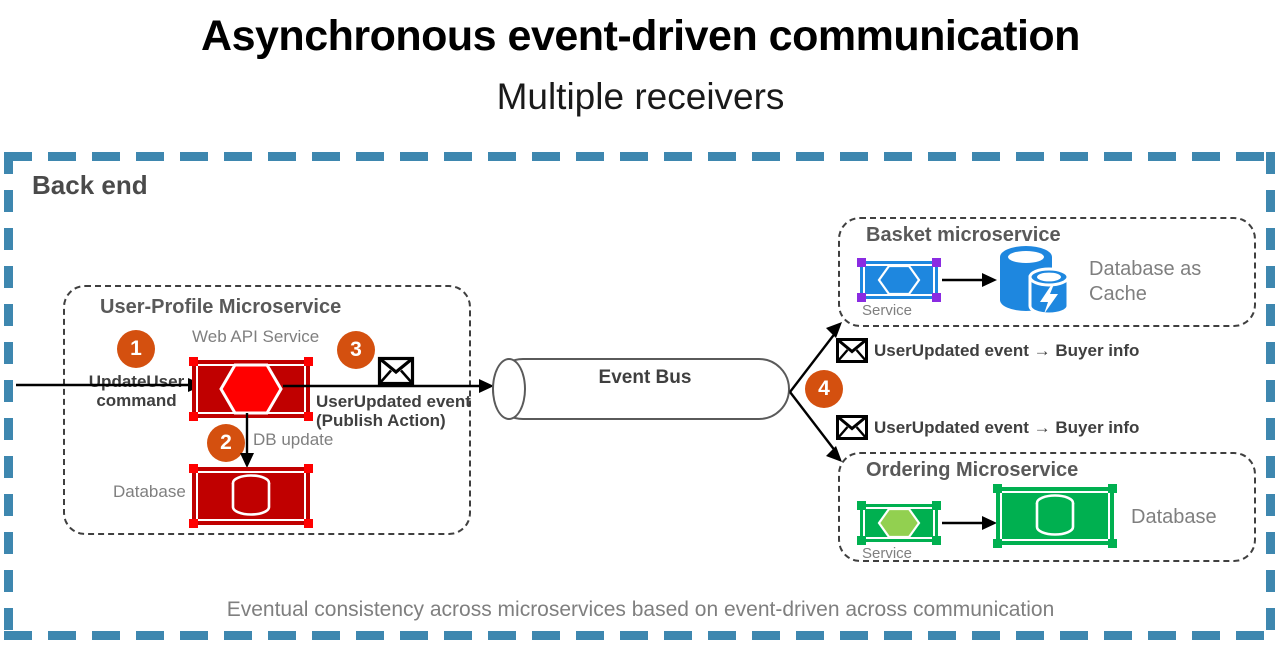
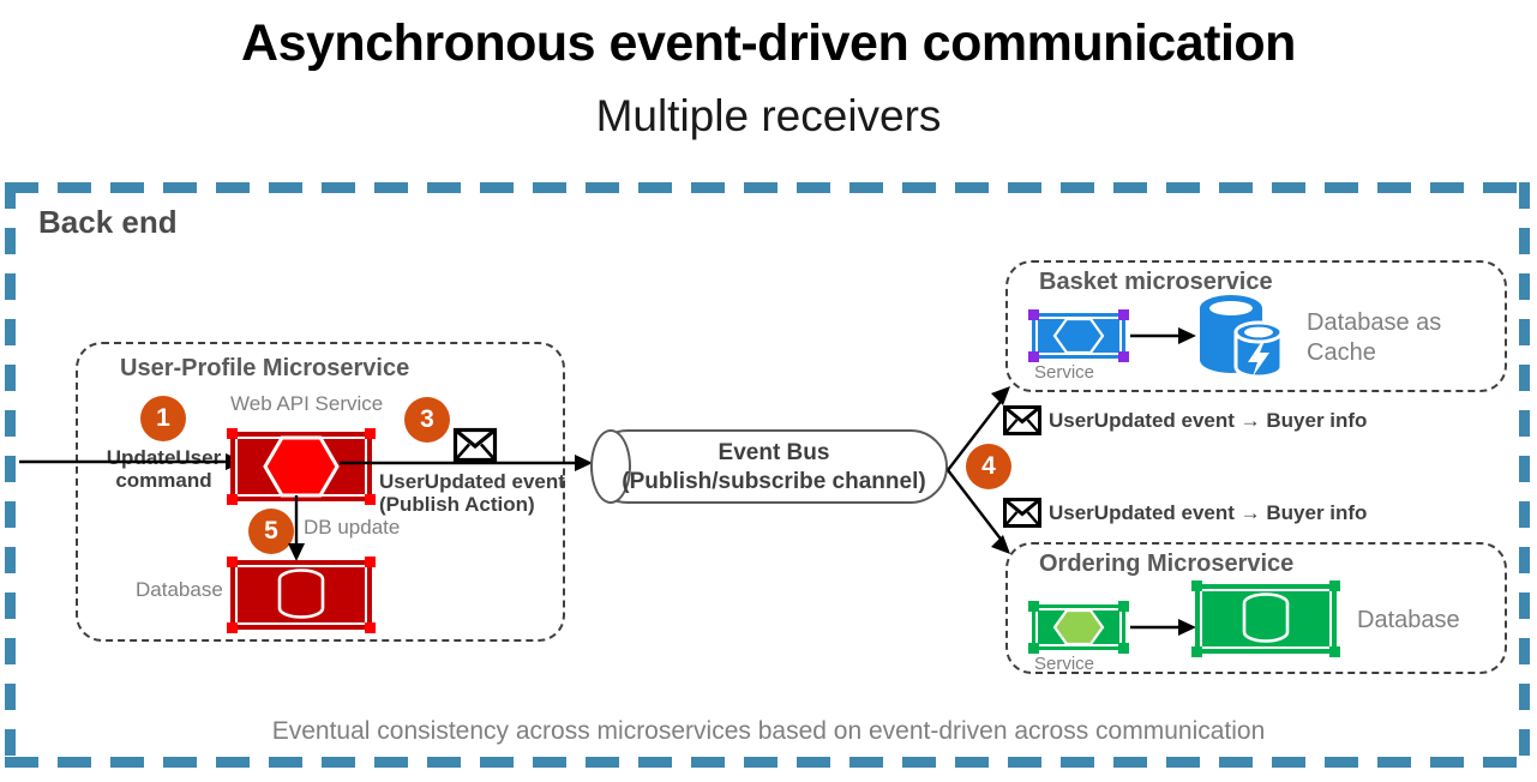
  Asynchronous event-driven communication
  Multiple receivers
  Back end
  User-Profile Microservice
  Web API Service
  1
  UpdateUser
  command
  3
  UserUpdated event
  (Publish Action)
- 2
+ 5
  DB update
  Database
  Event Bus
+ (Publish/subscribe channel)
  4
  Basket microservice
  Service
  Database as
  Cache
  UserUpdated event → Buyer info
  Ordering Microservice
  Service
  Database
  UserUpdated event → Buyer info
  Eventual consistency across microservices based on event-driven across communication
